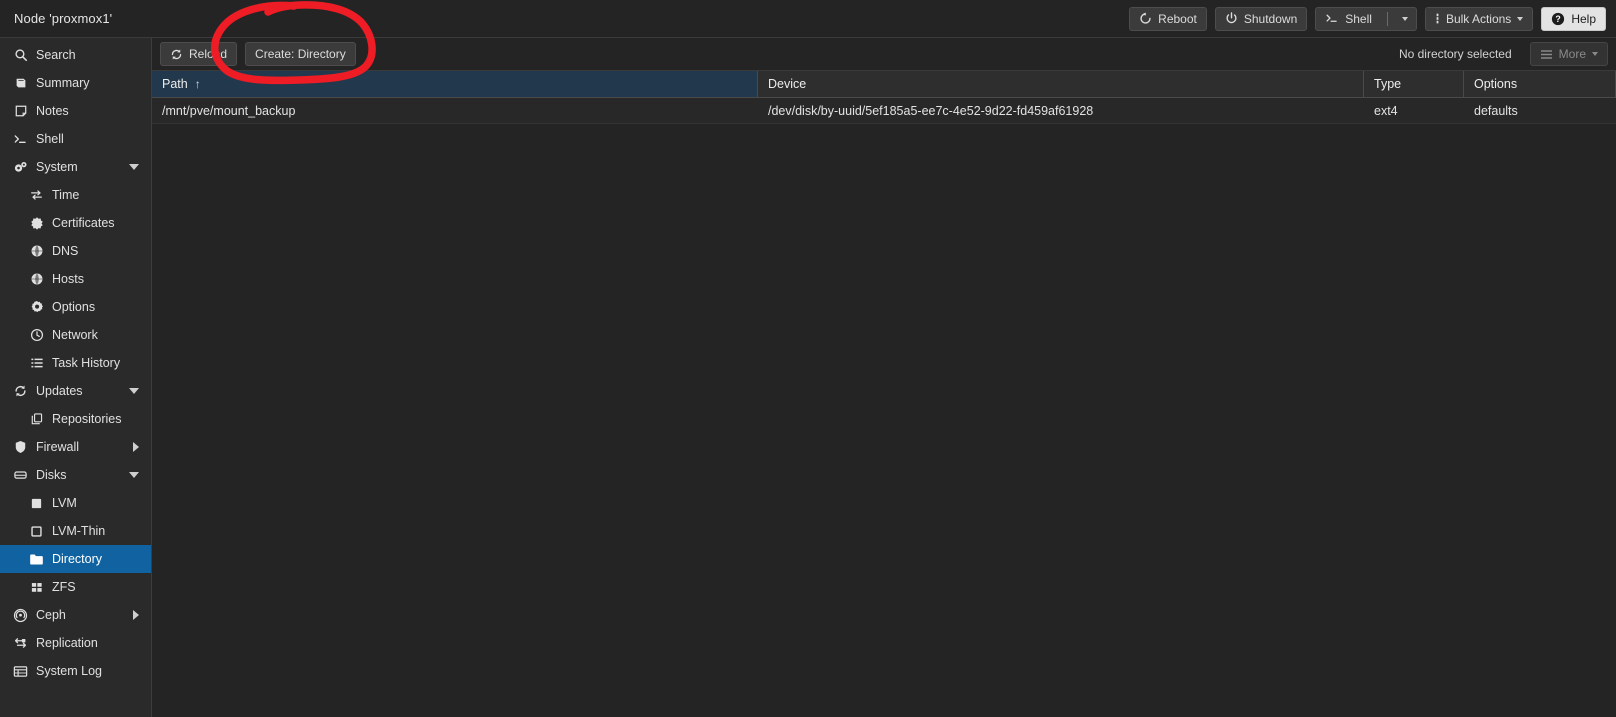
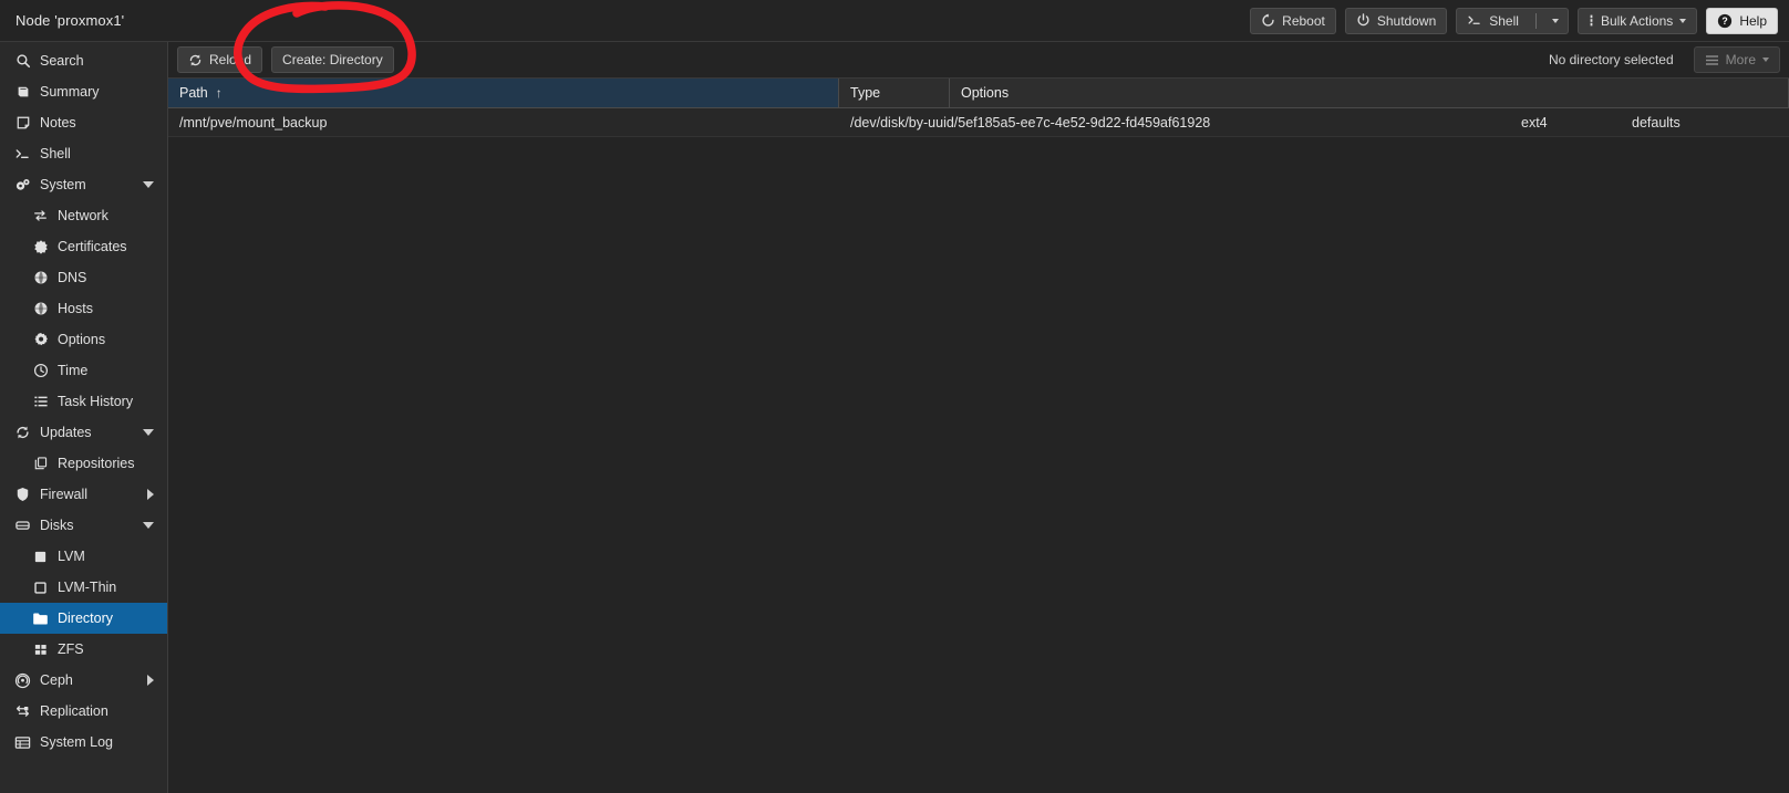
  Node 'proxmox1'
  Reboot
  Shutdown
  Shell
  Bulk Actions
  ?
  Help
  Search
  Summary
  Notes
  Shell
  System
- Time
+ Network
  Certificates
  DNS
  Hosts
  Options
- Network
+ Time
  Task History
  Updates
  Repositories
  Firewall
  Disks
  LVM
  LVM-Thin
  Directory
  ZFS
  Ceph
  Replication
  System Log
  Relod
  Create: Directory
  No directory selected
  More
  Path
  ↑
- Device
  Type
  Options
  /mnt/pve/mount_backup
  /dev/disk/by-uuid/5ef185a5-ee7c-4e52-9d22-fd459af61928
  ext4
  defaults
